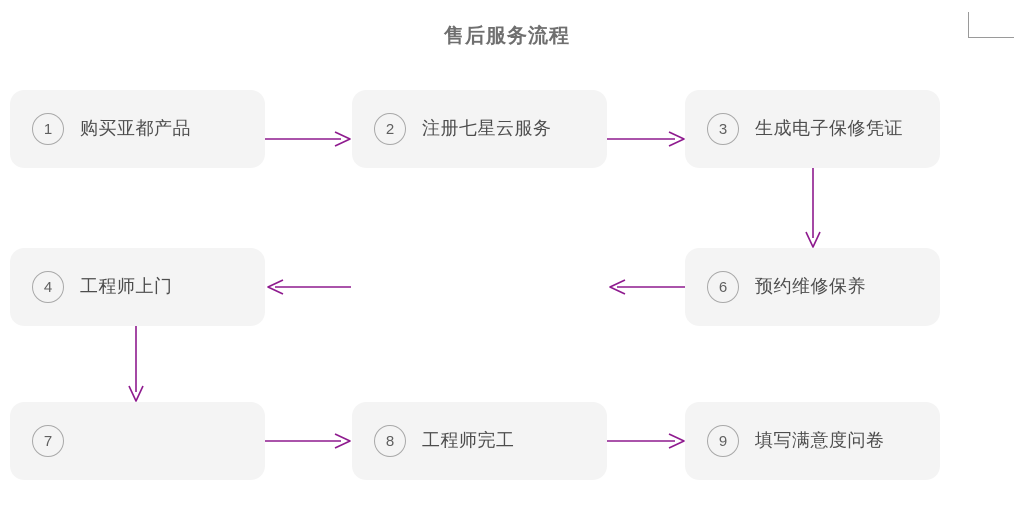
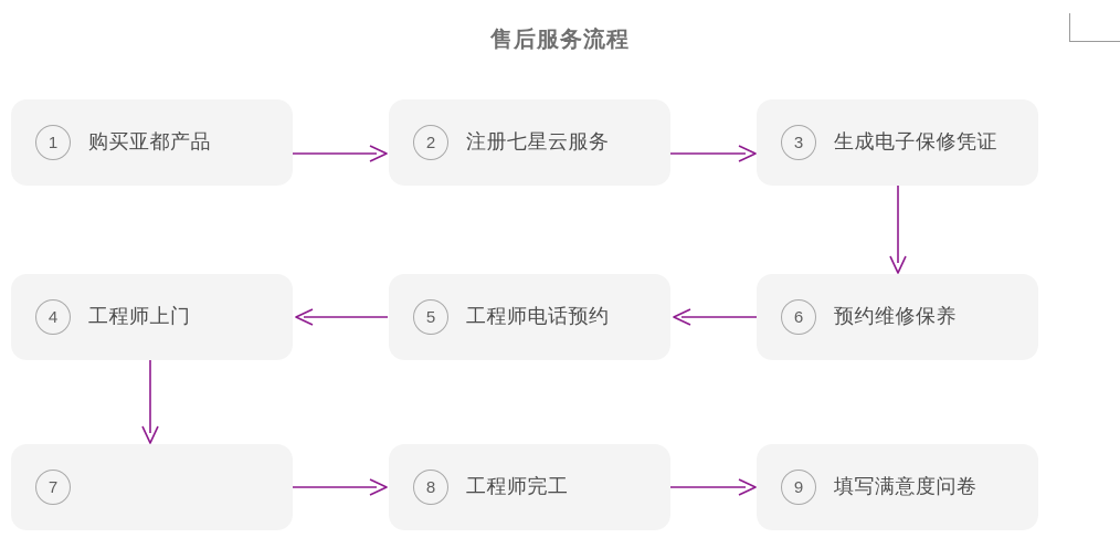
  售后服务流程
  1
  购买亚都产品
  2
  注册七星云服务
  3
  生成电子保修凭证
  4
  工程师上门
+ 5
+ 工程师电话预约
  6
  预约维修保养
  7
  8
  工程师完工
  9
  填写满意度问卷
